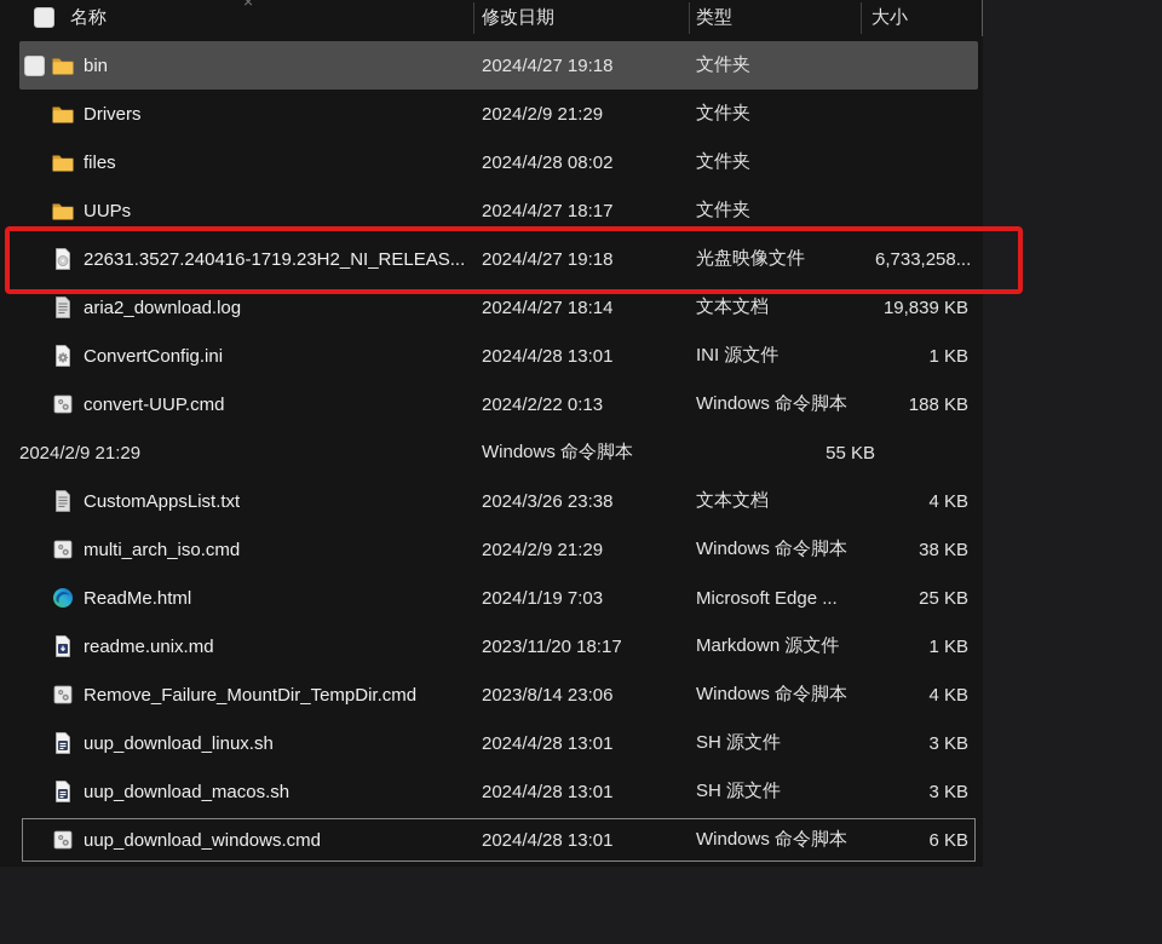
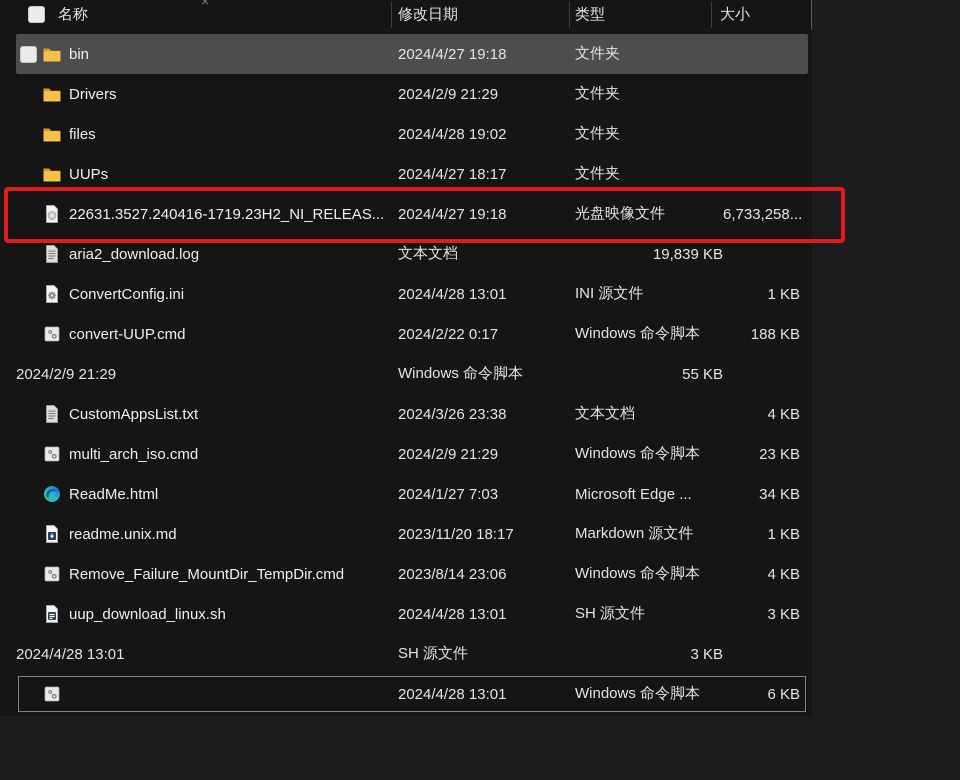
  名称
  修改日期
  类型
  大小
  ×
  bin
  2024/4/27 19:18
  文件夹
  Drivers
  2024/2/9 21:29
  文件夹
  files
- 2024/4/28 08:02
+ 2024/4/28 19:02
  文件夹
  UUPs
  2024/4/27 18:17
  文件夹
  22631.3527.240416-1719.23H2_NI_RELEAS...
  2024/4/27 19:18
  光盘映像文件
  6,733,258...
  aria2_download.log
- 2024/4/27 18:14
  文本文档
  19,839 KB
  ConvertConfig.ini
  2024/4/28 13:01
  INI 源文件
  1 KB
  convert-UUP.cmd
- 2024/2/22 0:13
+ 2024/2/22 0:17
  Windows 命令脚本
  188 KB
  2024/2/9 21:29
  Windows 命令脚本
  55 KB
  CustomAppsList.txt
  2024/3/26 23:38
  文本文档
  4 KB
  multi_arch_iso.cmd
  2024/2/9 21:29
  Windows 命令脚本
- 38 KB
+ 23 KB
  ReadMe.html
- 2024/1/19 7:03
+ 2024/1/27 7:03
  Microsoft Edge ...
- 25 KB
+ 34 KB
  readme.unix.md
  2023/11/20 18:17
  Markdown 源文件
  1 KB
  Remove_Failure_MountDir_TempDir.cmd
  2023/8/14 23:06
  Windows 命令脚本
  4 KB
  uup_download_linux.sh
  2024/4/28 13:01
  SH 源文件
  3 KB
- uup_download_macos.sh
  2024/4/28 13:01
  SH 源文件
  3 KB
- uup_download_windows.cmd
  2024/4/28 13:01
  Windows 命令脚本
  6 KB
